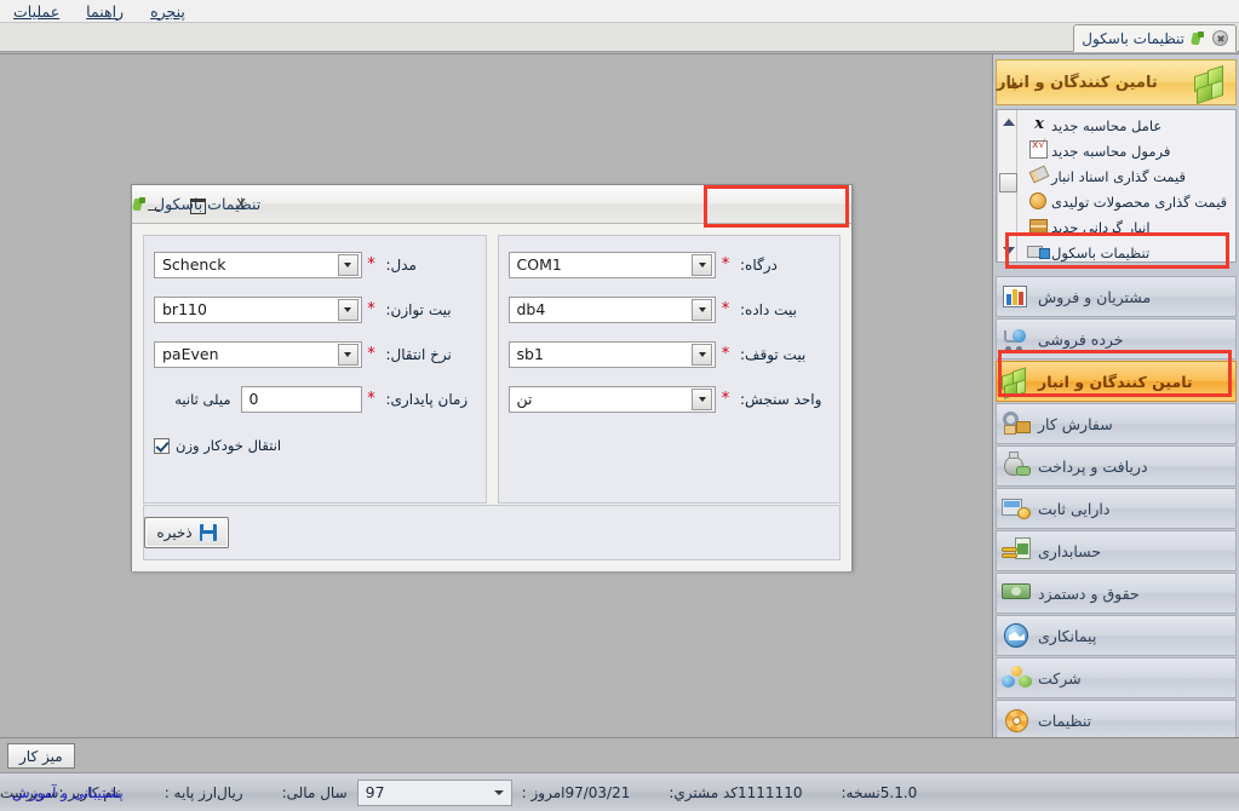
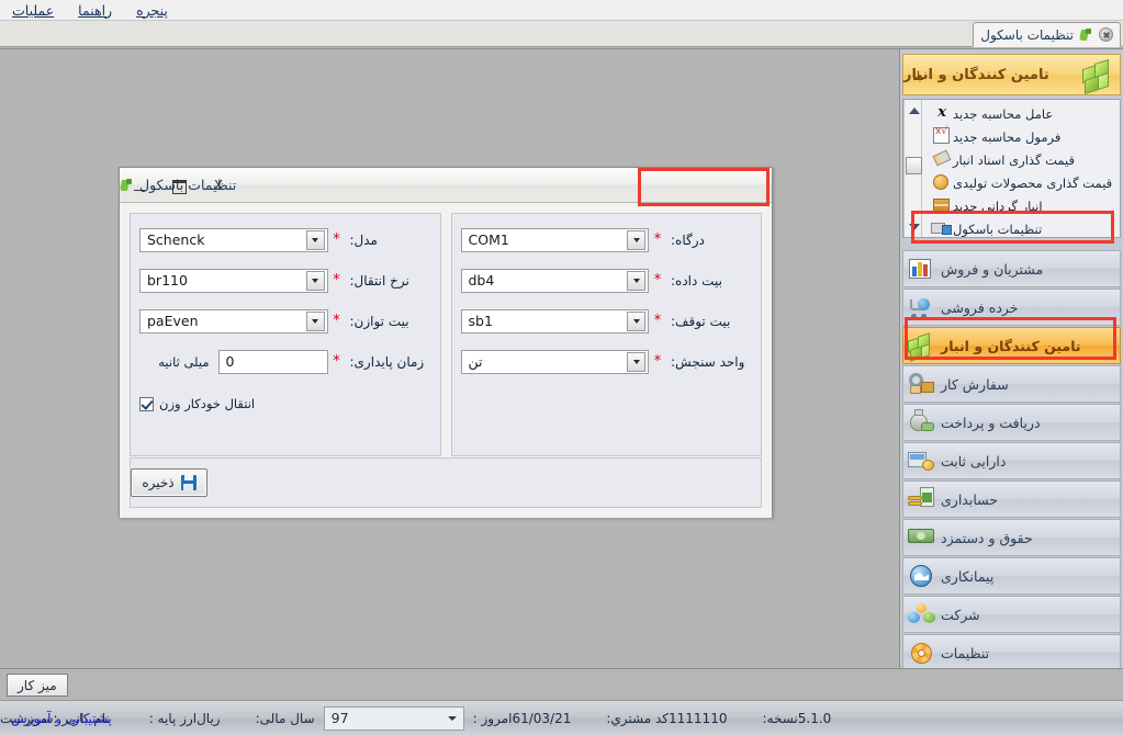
  عملیات
  راهنما
  پنجره
  تنظیمات باسکول
  تنظیمات باسکو
  X
  درگاه:
  *
  COM1
  بیت داده:
  *
  db4
  بیت توقف:
  *
  sb1
  واحد سنجش:
  *
  تن
  مدل:
  *
  Schenck
- بیت توازن:
+ نرخ انتقال:
  *
  br110
- نرخ انتقال:
+ بیت توازن:
  *
  paEven
  زمان پایداری:
  *
  0
  میلی ثانیه
  انتقال خودکار وزن
  ذخیره
  تامین کنندگان و انبار
  ⊥
  x
  عامل محاسبه جدید
  فرمول محاسبه جدید
  قیمت گذاری اسناد انبار
  قیمت گذاری محصولات تولیدی
  انبار گردانی جدید
  تنظیمات باسکول
  •••••
  مشتریان و فروش
  خرده فروشی
  تامین کنندگان و انبار
  سفارش کار
  دریافت و پرداخت
  دارایی ثابت
  حسابداری
  حقوق و دستمزد
  پیمانکاری
  شرکت
  تنظیمات
  میز کار
  نام کاربر :سرپرست
  ارز پایه :
  ریال
  سال مالی:
  97
  امروز :
- 97/03/21
+ 61/03/21
  کد مشتري:
  1111110
  نسخه:
  5.1.0
  پشتیبانی و آموزش
